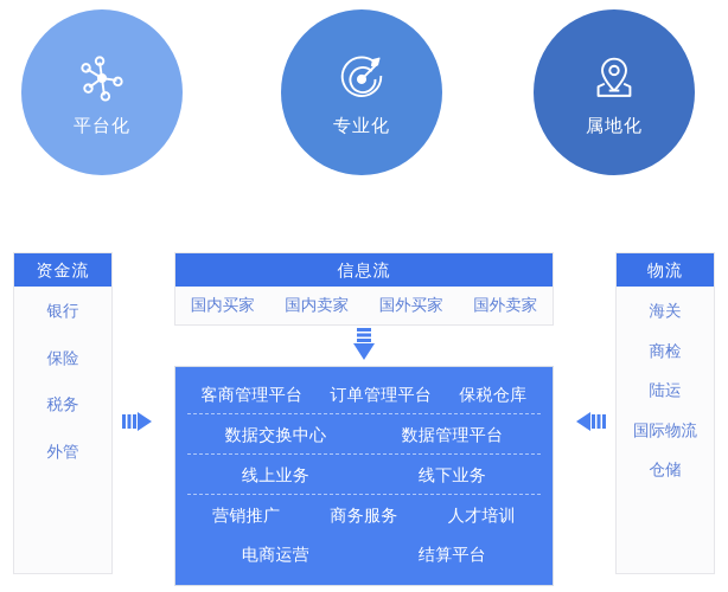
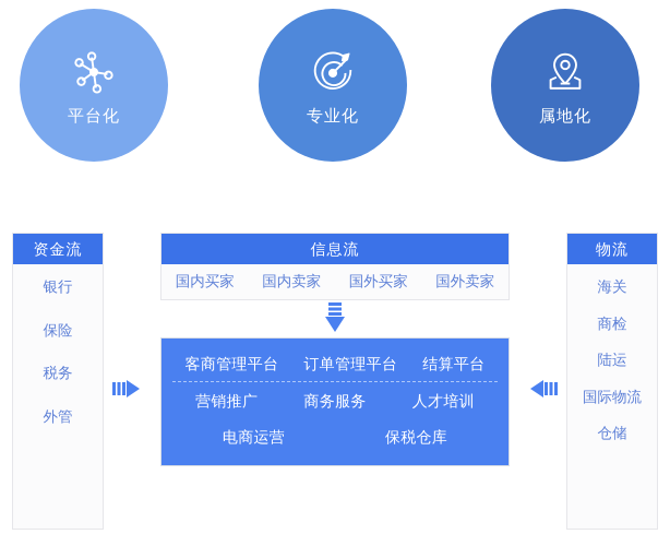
  平台化
  专业化
  属地化
  资金流
  银行
  保险
  税务
  外管
  信息流
  国内买家
  国内卖家
  国外买家
  国外卖家
  客商管理平台
  订单管理平台
- 保税仓库
+ 结算平台
- 数据交换中心
- 数据管理平台
- 线上业务
- 线下业务
  营销推广
  商务服务
  人才培训
  电商运营
- 结算平台
+ 保税仓库
  物流
  海关
  商检
  陆运
  国际物流
  仓储
